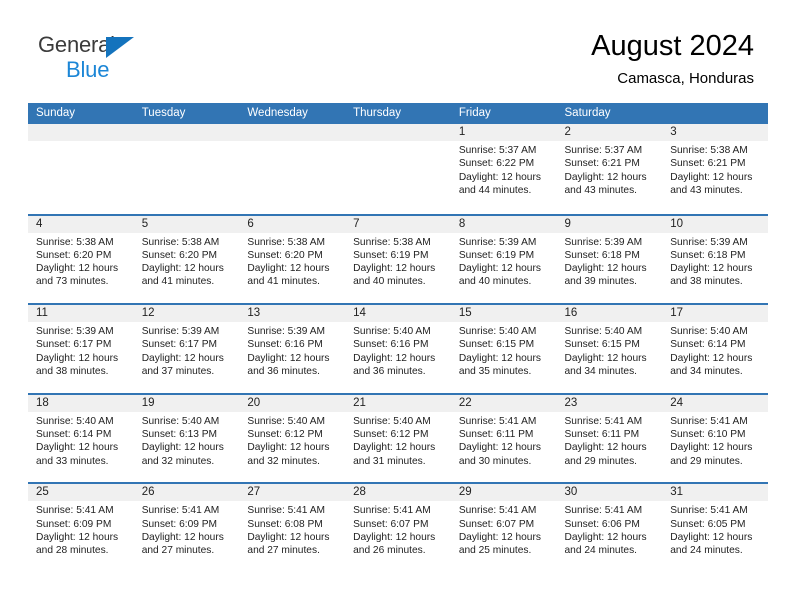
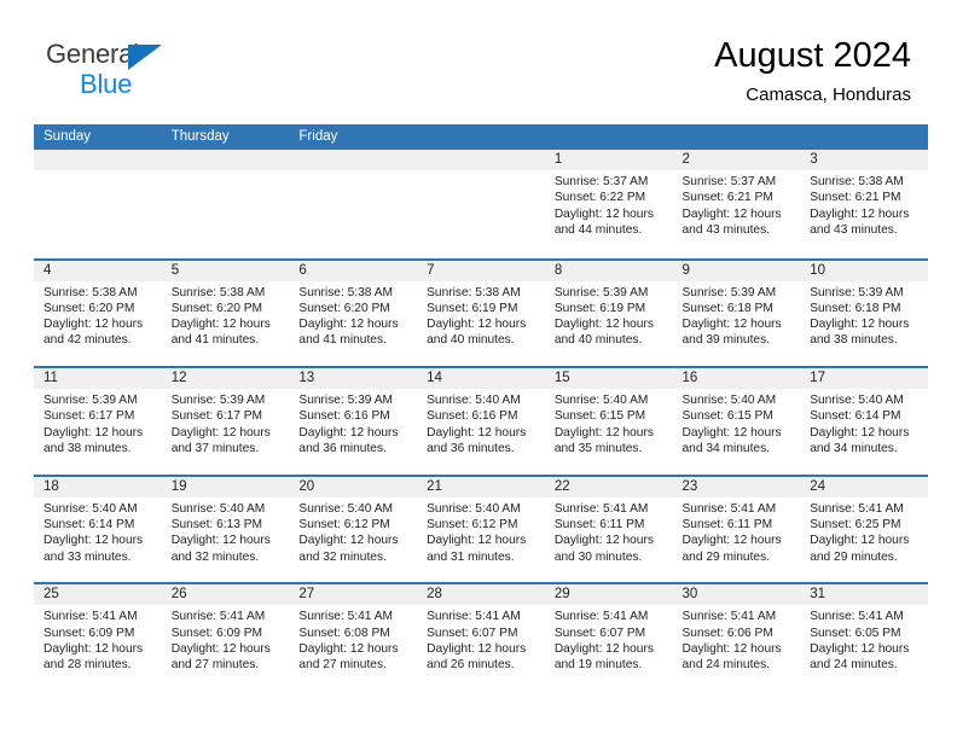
  General
  Blue
  August 2024
  Camasca, Honduras
  Sunday
- Tuesday
- Wednesday
  Thursday
  Friday
- Saturday
  1
  Sunrise: 5:37 AM
  Sunset: 6:22 PM
  Daylight: 12 hours
  and 44 minutes.
  2
  Sunrise: 5:37 AM
  Sunset: 6:21 PM
  Daylight: 12 hours
  and 43 minutes.
  3
  Sunrise: 5:38 AM
  Sunset: 6:21 PM
  Daylight: 12 hours
  and 43 minutes.
  4
  Sunrise: 5:38 AM
  Sunset: 6:20 PM
  Daylight: 12 hours
- and 73 minutes.
+ and 42 minutes.
  5
  Sunrise: 5:38 AM
  Sunset: 6:20 PM
  Daylight: 12 hours
  and 41 minutes.
  6
  Sunrise: 5:38 AM
  Sunset: 6:20 PM
  Daylight: 12 hours
  and 41 minutes.
  7
  Sunrise: 5:38 AM
  Sunset: 6:19 PM
  Daylight: 12 hours
  and 40 minutes.
  8
  Sunrise: 5:39 AM
  Sunset: 6:19 PM
  Daylight: 12 hours
  and 40 minutes.
  9
  Sunrise: 5:39 AM
  Sunset: 6:18 PM
  Daylight: 12 hours
  and 39 minutes.
  10
  Sunrise: 5:39 AM
  Sunset: 6:18 PM
  Daylight: 12 hours
  and 38 minutes.
  11
  Sunrise: 5:39 AM
  Sunset: 6:17 PM
  Daylight: 12 hours
  and 38 minutes.
  12
  Sunrise: 5:39 AM
  Sunset: 6:17 PM
  Daylight: 12 hours
  and 37 minutes.
  13
  Sunrise: 5:39 AM
  Sunset: 6:16 PM
  Daylight: 12 hours
  and 36 minutes.
  14
  Sunrise: 5:40 AM
  Sunset: 6:16 PM
  Daylight: 12 hours
  and 36 minutes.
  15
  Sunrise: 5:40 AM
  Sunset: 6:15 PM
  Daylight: 12 hours
  and 35 minutes.
  16
  Sunrise: 5:40 AM
  Sunset: 6:15 PM
  Daylight: 12 hours
  and 34 minutes.
  17
  Sunrise: 5:40 AM
  Sunset: 6:14 PM
  Daylight: 12 hours
  and 34 minutes.
  18
  Sunrise: 5:40 AM
  Sunset: 6:14 PM
  Daylight: 12 hours
  and 33 minutes.
  19
  Sunrise: 5:40 AM
  Sunset: 6:13 PM
  Daylight: 12 hours
  and 32 minutes.
  20
  Sunrise: 5:40 AM
  Sunset: 6:12 PM
  Daylight: 12 hours
  and 32 minutes.
  21
  Sunrise: 5:40 AM
  Sunset: 6:12 PM
  Daylight: 12 hours
  and 31 minutes.
  22
  Sunrise: 5:41 AM
  Sunset: 6:11 PM
  Daylight: 12 hours
  and 30 minutes.
  23
  Sunrise: 5:41 AM
  Sunset: 6:11 PM
  Daylight: 12 hours
  and 29 minutes.
  24
  Sunrise: 5:41 AM
- Sunset: 6:10 PM
+ Sunset: 6:25 PM
  Daylight: 12 hours
  and 29 minutes.
  25
  Sunrise: 5:41 AM
  Sunset: 6:09 PM
  Daylight: 12 hours
  and 28 minutes.
  26
  Sunrise: 5:41 AM
  Sunset: 6:09 PM
  Daylight: 12 hours
  and 27 minutes.
  27
  Sunrise: 5:41 AM
  Sunset: 6:08 PM
  Daylight: 12 hours
  and 27 minutes.
  28
  Sunrise: 5:41 AM
  Sunset: 6:07 PM
  Daylight: 12 hours
  and 26 minutes.
  29
  Sunrise: 5:41 AM
  Sunset: 6:07 PM
  Daylight: 12 hours
- and 25 minutes.
+ and 19 minutes.
  30
  Sunrise: 5:41 AM
  Sunset: 6:06 PM
  Daylight: 12 hours
  and 24 minutes.
  31
  Sunrise: 5:41 AM
  Sunset: 6:05 PM
  Daylight: 12 hours
  and 24 minutes.
